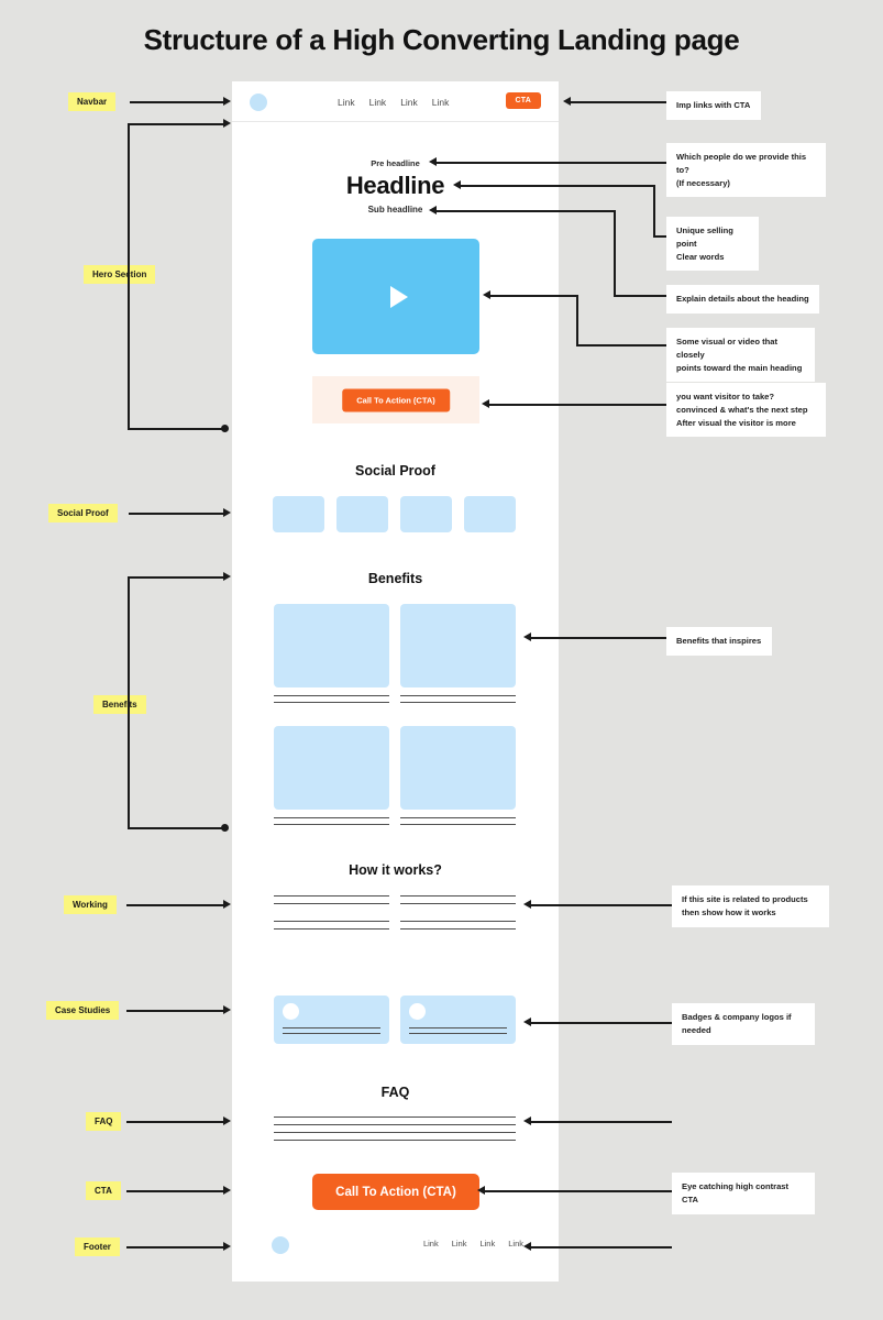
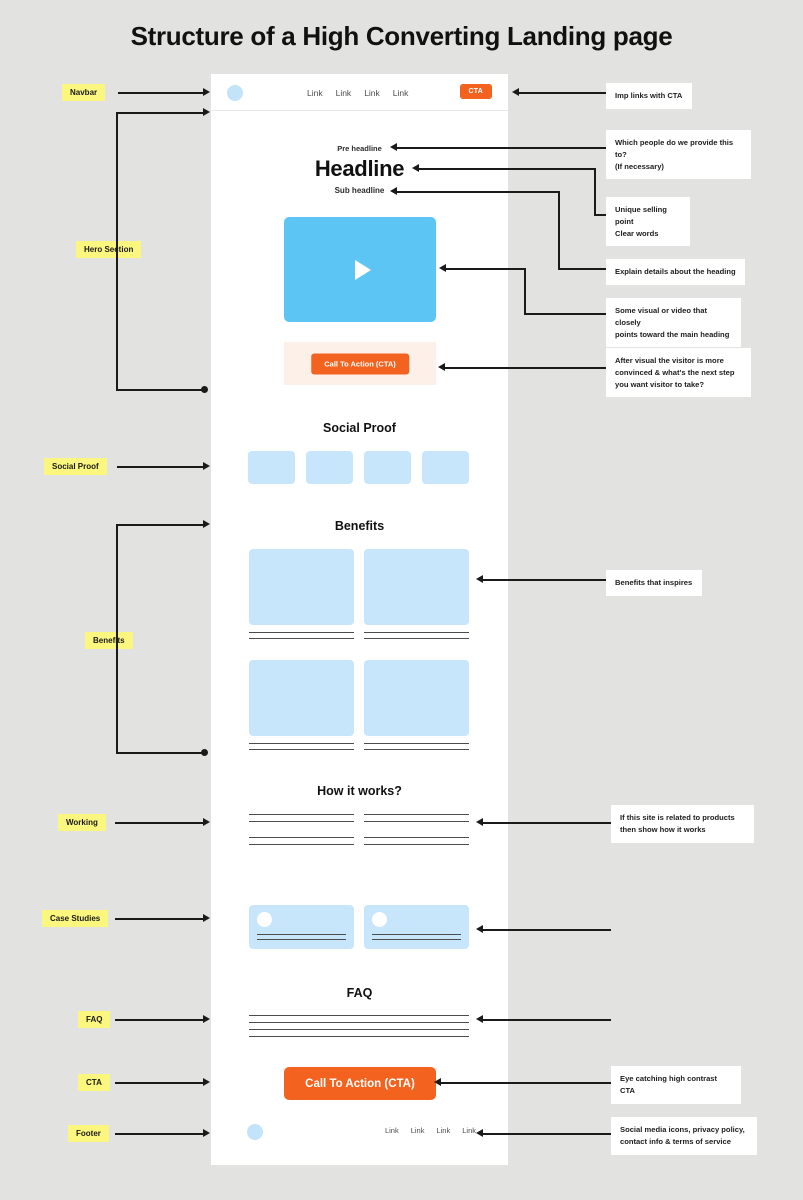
  Structure of a High Converting Landing page
  Link
  Link
  Link
  Link
  Pre headline
  Headline
  Sub headline
  Call To Action (CTA)
  Social Proof
  Benefits
  How it works?
  FAQ
  Call To Action (CTA)
  Link
  Link
  Link
  Link
  Navbar
  Hero Setion
  Social Proof
  Benefts
  Working
  Case Studies
  FAQ
  CTA
  Footer
  Imp links with CTA
  Which people do we provide this to?
  (If necessary)
  Unique selling point
  Clear words
  Explain details about the heading
  Some visual or video that closely
  points toward the main heading
- you want visitor to take?
+ After visual the visitor is more
  convinced & what's the next step
- After visual the visitor is more
+ you want visitor to take?
  Benefits that inspires
  If this site is related to products
  then show how it works
- Badges & company logos if
- needed
  Eye catching high contrast
  CTA
+ Social media icons, privacy policy,
+ contact info & terms of service
